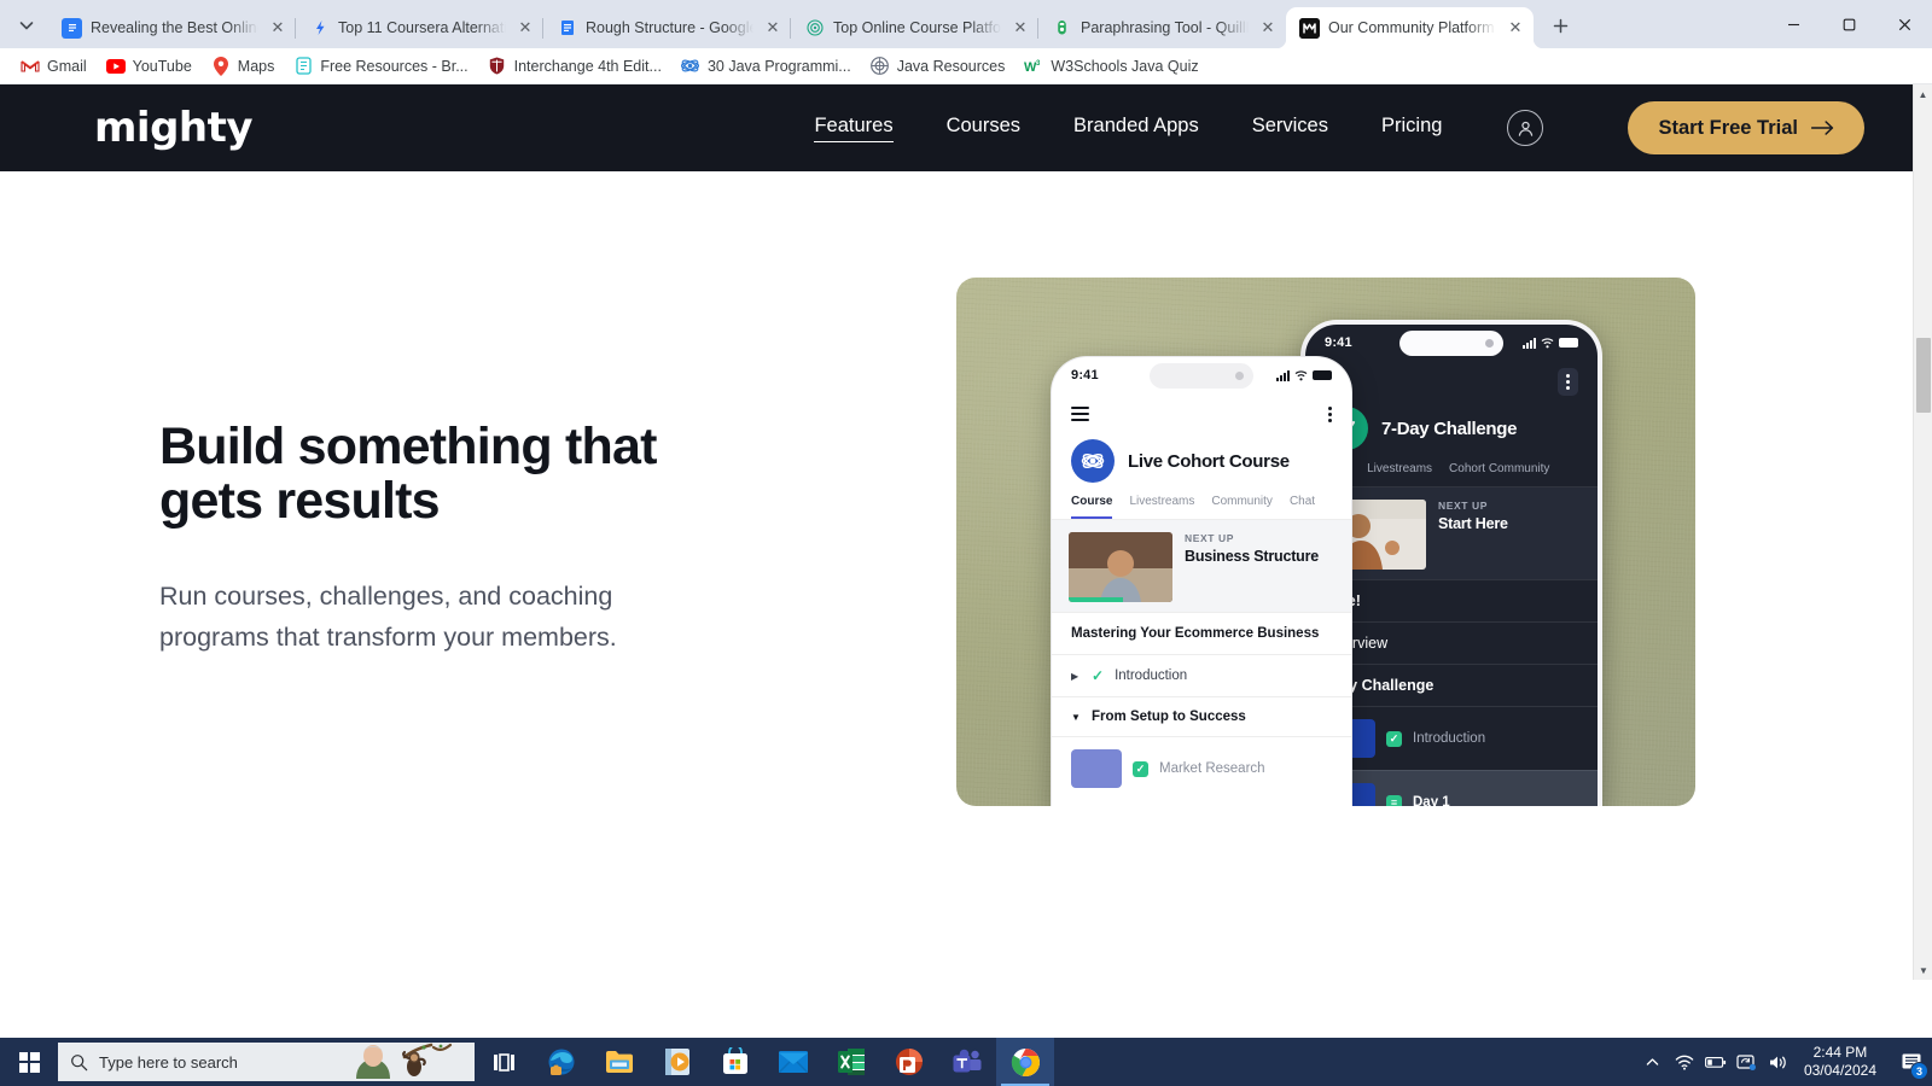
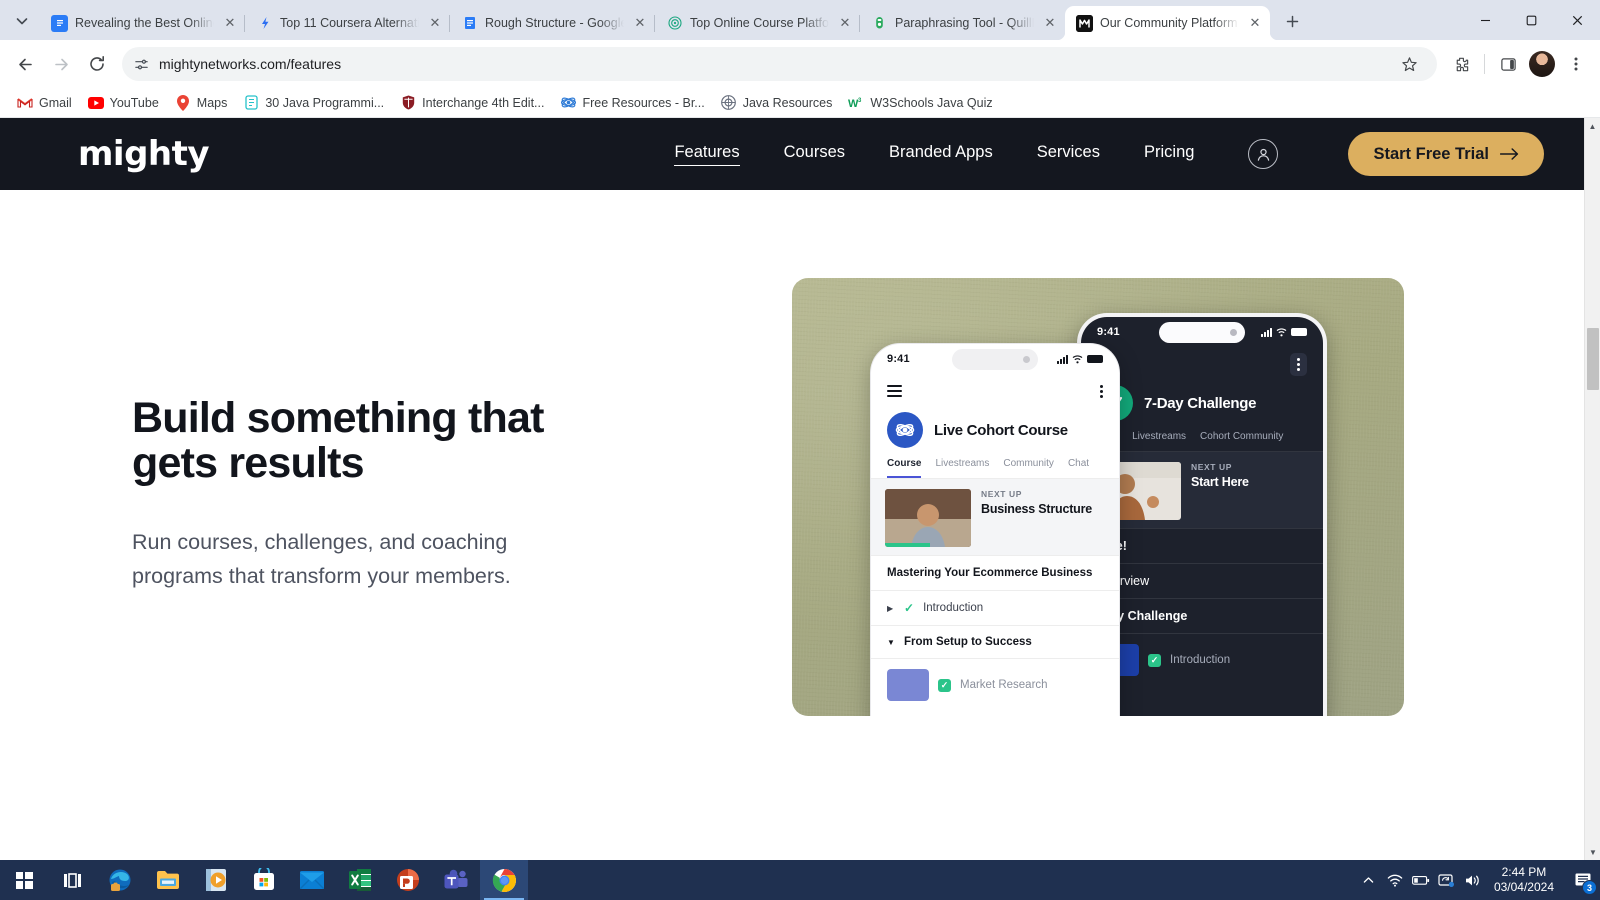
  Revealing the Best Onlin
  ✕
  Top 11 Coursera Alternati
  ✕
  Rough Structure - Google
  ✕
  Top Online Course Platfo
  ✕
  Paraphrasing Tool - Quill
  ✕
  Our Community Platform
  ✕
+ mightynetworks.com/features
  Gmail
  YouTube
  Maps
- Free Resources - Br...
+ 30 Java Programmi...
  Interchange 4th Edit...
- 30 Java Programmi...
+ Free Resources - Br...
  Java Resources
  W
  W3Schools Java Quiz
  mighty
  Features
  Courses
  Branded Apps
  Services
  Pricing
  Start Free Trial
  Build something that gets results
  Run courses, challenges, and coaching programs that transform your members.
  9:41
  Live Cohort Course
  Course
  Livestreams
  Community
  Chat
  NEXT UP
  Business Structure
  Mastering Your Ecommerce Business
  ▶
  ✓
  Introduction
  ▼
  From Setup to Success
  ✓
  Market Research
  9:41
  7-Day Challenge
  Livestreams
  Cohort Community
  NEXT UP
  Start Here
  y Challenge
  ✓
  Introduction
- ≡
- Day 1
  ▲
  ▼
- Type here to search
  2:44 PM
  03/04/2024
  3
